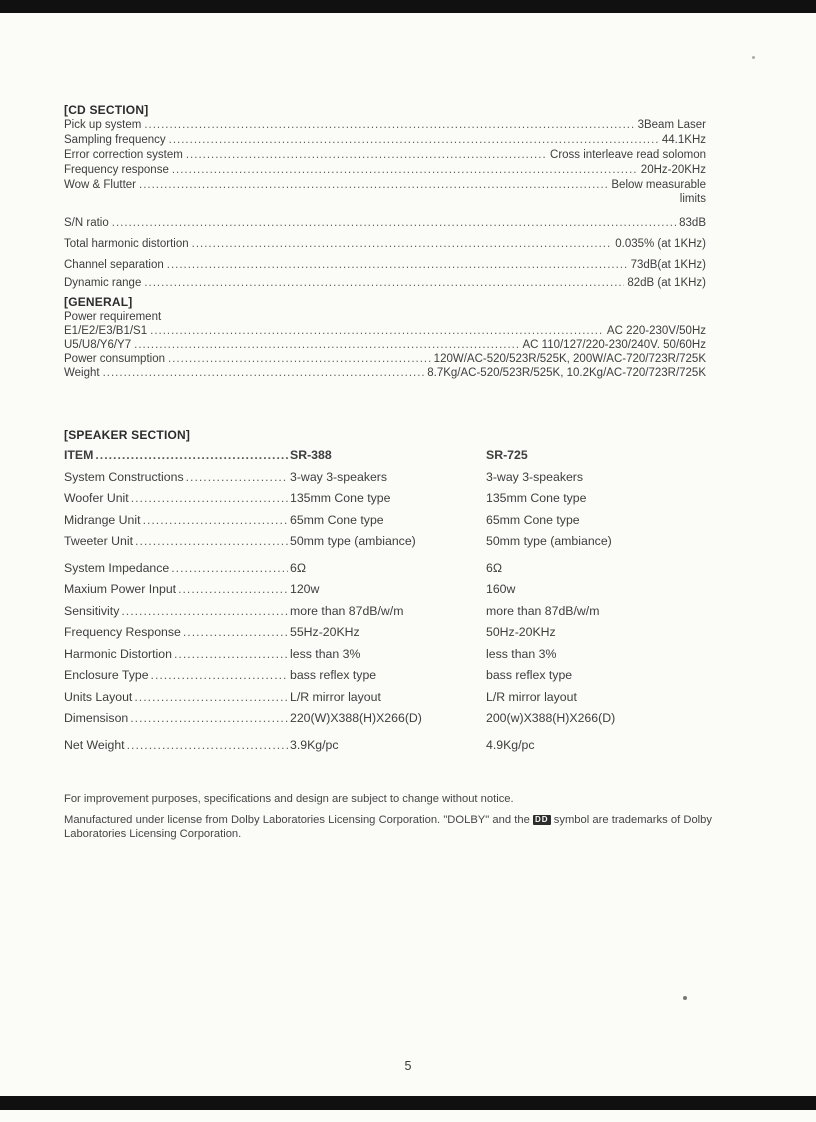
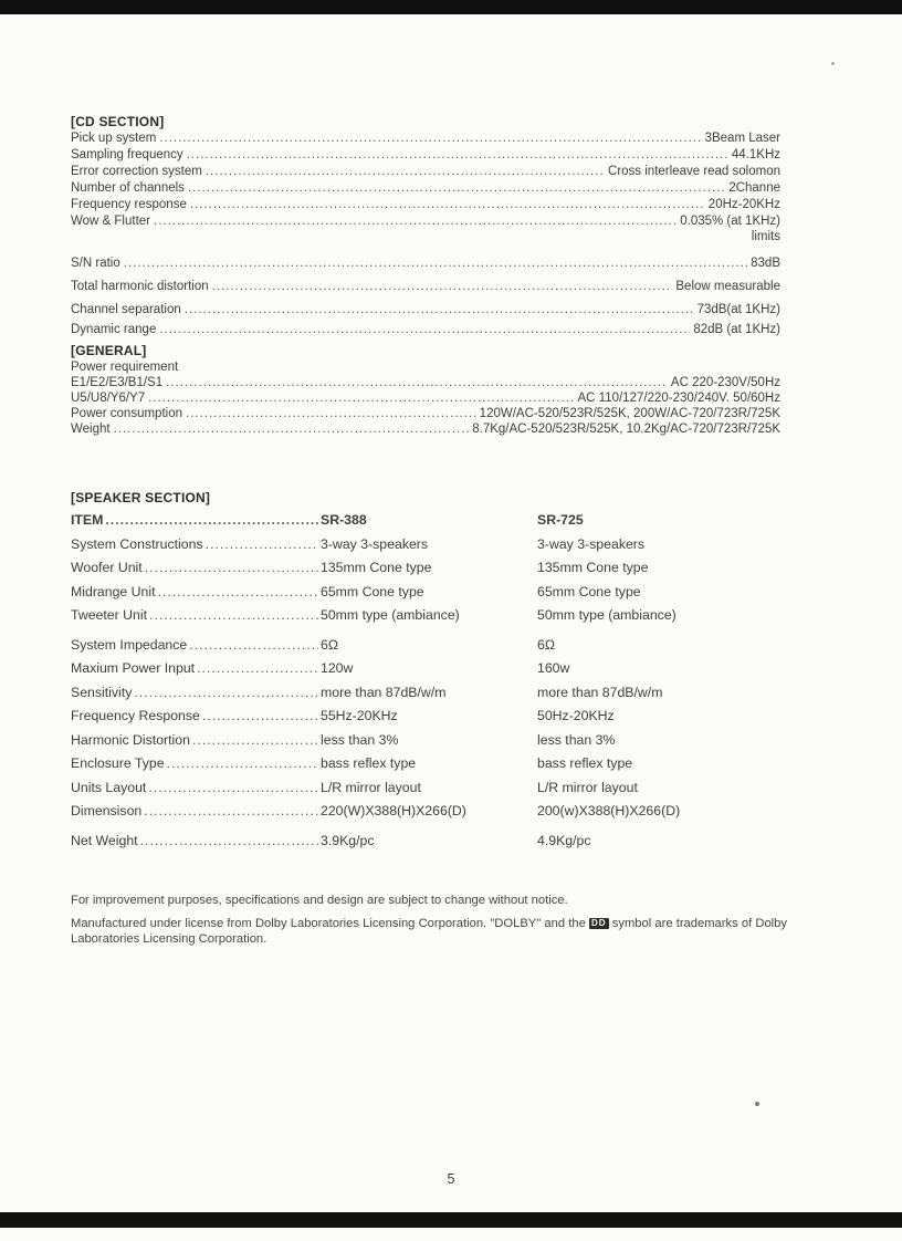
  [CD SECTION]
  Pick up system
  3Beam Laser
  Sampling frequency
  44.1KHz
  Error correction system
  Cross interleave read solomon
+ Number of channels
+ 2Channe
  Frequency response
  20Hz-20KHz
  Wow & Flutter
- Below measurable
+ 0.035% (at 1KHz)
  limits
  S/N ratio
  83dB
  Total harmonic distortion
- 0.035% (at 1KHz)
+ Below measurable
  Channel separation
  73dB(at 1KHz)
  Dynamic range
  82dB (at 1KHz)
  [GENERAL]
  Power requirement
  E1/E2/E3/B1/S1
  AC 220-230V/50Hz
  U5/U8/Y6/Y7
  AC 110/127/220-230/240V. 50/60Hz
  Power consumption
  120W/AC-520/523R/525K, 200W/AC-720/723R/725K
  Weight
  8.7Kg/AC-520/523R/525K, 10.2Kg/AC-720/723R/725K
  [SPEAKER SECTION]
  ITEM
  SR-388
  SR-725
  System Constructions
  3-way 3-speakers
  3-way 3-speakers
  Woofer Unit
  135mm Cone type
  135mm Cone type
  Midrange Unit
  65mm Cone type
  65mm Cone type
  Tweeter Unit
  50mm type (ambiance)
  50mm type (ambiance)
  System Impedance
  6Ω
  6Ω
  Maxium Power Input
  120w
  160w
  Sensitivity
  more than 87dB/w/m
  more than 87dB/w/m
  Frequency Response
  55Hz-20KHz
  50Hz-20KHz
  Harmonic Distortion
  less than 3%
  less than 3%
  Enclosure Type
  bass reflex type
  bass reflex type
  Units Layout
  L/R mirror layout
  L/R mirror layout
  Dimensison
  220(W)X388(H)X266(D)
  200(w)X388(H)X266(D)
  Net Weight
  3.9Kg/pc
  4.9Kg/pc
  For improvement purposes, specifications and design are subject to change without notice.
  Manufactured under license from Dolby Laboratories Licensing Corporation. "DOLBY" and the DD symbol are trademarks of Dolby Laboratories Licensing Corporation.
  5
